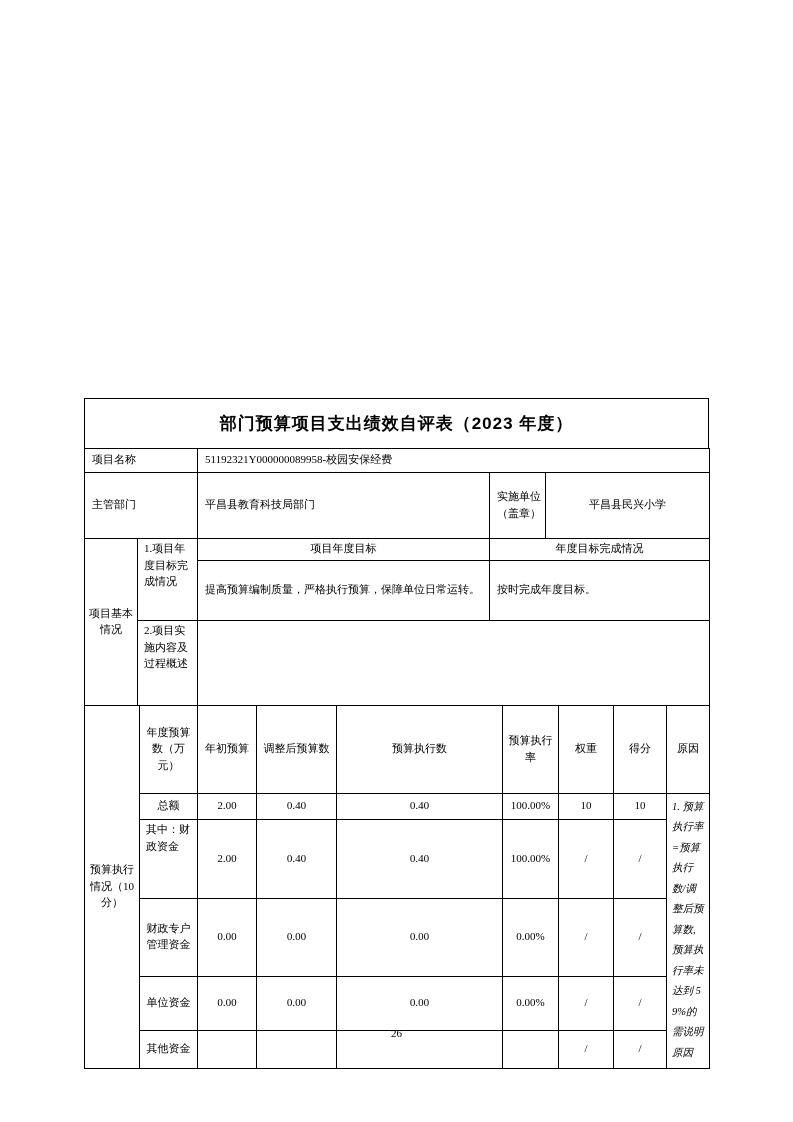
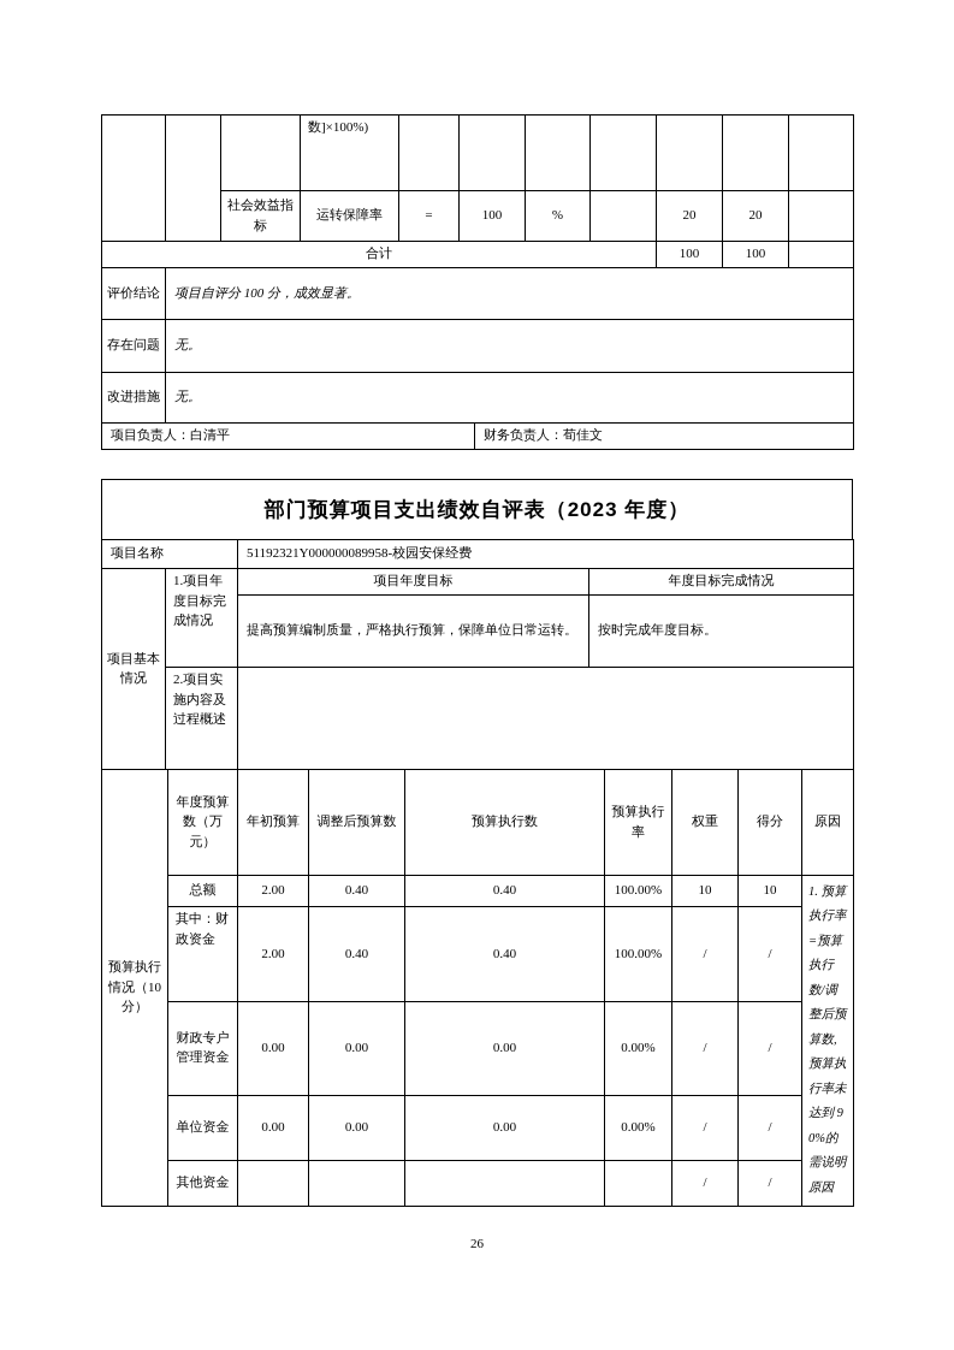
+ 			数]×100%)
+ 社会效益指标	运转保障率	=	100	%		20	20
+ 合计	100	100
+ 评价结论	项目自评分 100 分，成效显著。
+ 存在问题	无。
+ 改进措施	无。
+ 项目负责人：白清平 财务负责人：荀佳文
  部门预算项目支出绩效自评表（2023 年度）
  项目名称	51192321Y000000089958-校园安保经费
- 主管部门	平昌县教育科技局部门	实施单位（盖章）	平昌县民兴小学
  项目基本情况	1.项目年度目标完成情况	项目年度目标	年度目标完成情况
  提高预算编制质量，严格执行预算，保障单位日常运转。	按时完成年度目标。
  2.项目实施内容及过程概述
  预算执行情况（10 分）	年度预算数（万元）	年初预算	调整后预算数	预算执行数	预算执行率	权重	得分	原因
- 总额	2.00	0.40	0.40	100.00%	10	10	1. 预算执行率=预算执行数/调整后预算数,预算执行率未达到 59%的需说明原因
+ 总额	2.00	0.40	0.40	100.00%	10	10	1. 预算执行率=预算执行数/调整后预算数,预算执行率未达到 90%的需说明原因
  其中：财政资金	2.00	0.40	0.40	100.00%	/	/
  财政专户管理资金	0.00	0.00	0.00	0.00%	/	/
  单位资金	0.00	0.00	0.00	0.00%	/	/
  其他资金					/	/
  26
